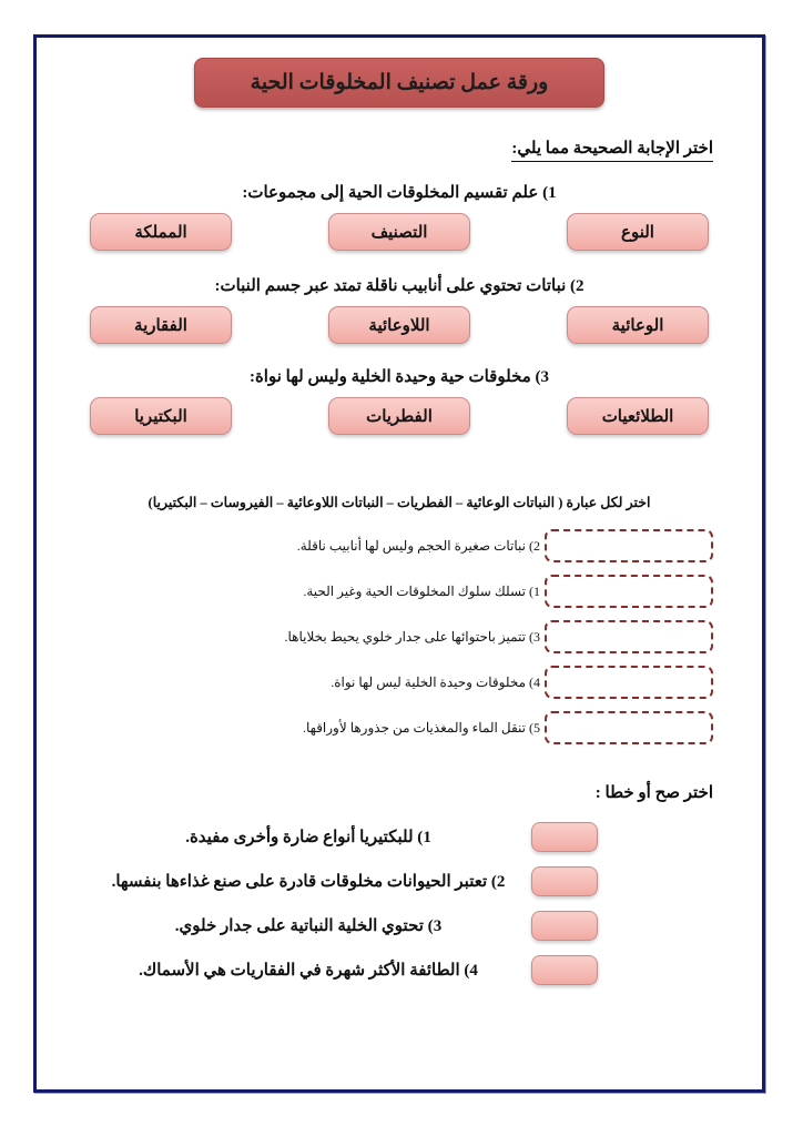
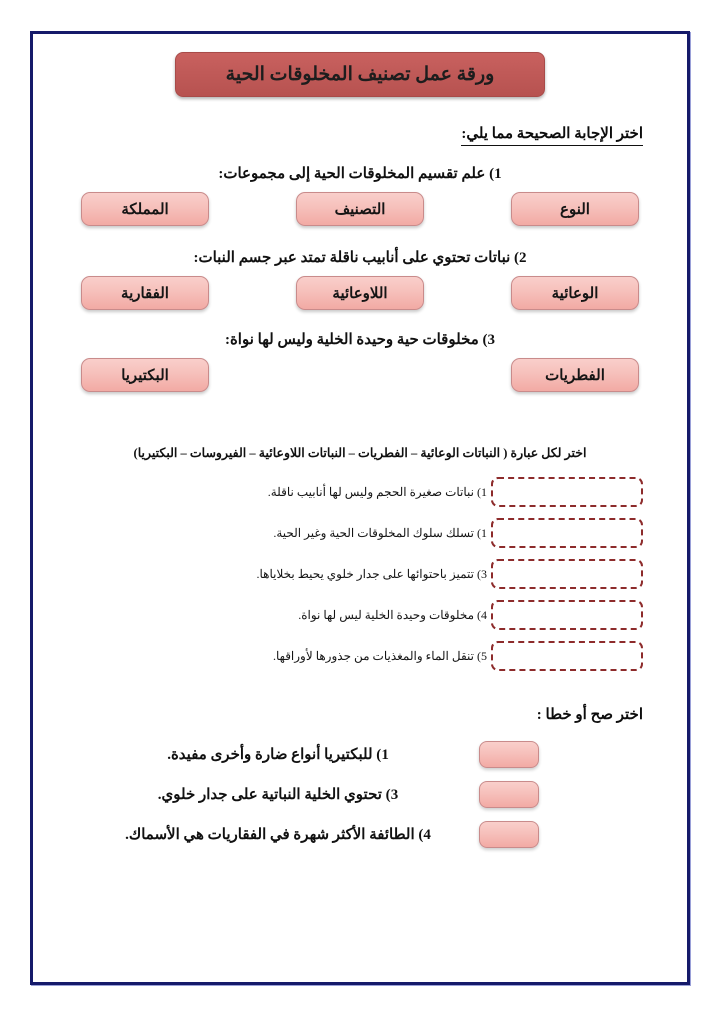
  ورقة عمل تصنيف المخلوقات الحية
  اختر الإجابة الصحيحة مما يلي:
  1) علم تقسيم المخلوقات الحية إلى مجموعات:
  النوع
  التصنيف
  المملكة
  2) نباتات تحتوي على أنابيب ناقلة تمتد عبر جسم النبات:
  الوعائية
  اللاوعائية
  الفقارية
  3) مخلوقات حية وحيدة الخلية وليس لها نواة:
- الطلائعيات
  الفطريات
  البكتيريا
  اختر لكل عبارة ( النباتات الوعائية – الفطريات – النباتات اللاوعائية – الفيروسات – البكتيريا)
- 2) نباتات صغيرة الحجم وليس لها أنابيب ناقلة.
+ 1) نباتات صغيرة الحجم وليس لها أنابيب ناقلة.
  1) تسلك سلوك المخلوقات الحية وغير الحية.
  3) تتميز باحتوائها على جدار خلوي يحيط بخلاياها.
  4) مخلوقات وحيدة الخلية ليس لها نواة.
  5) تنقل الماء والمغذيات من جذورها لأوراقها.
  اختر صح أو خطا :
  1) للبكتيريا أنواع ضارة وأخرى مفيدة.
- 2) تعتبر الحيوانات مخلوقات قادرة على صنع غذاءها بنفسها.
  3) تحتوي الخلية النباتية على جدار خلوي.
  4) الطائفة الأكثر شهرة في الفقاريات هي الأسماك.
